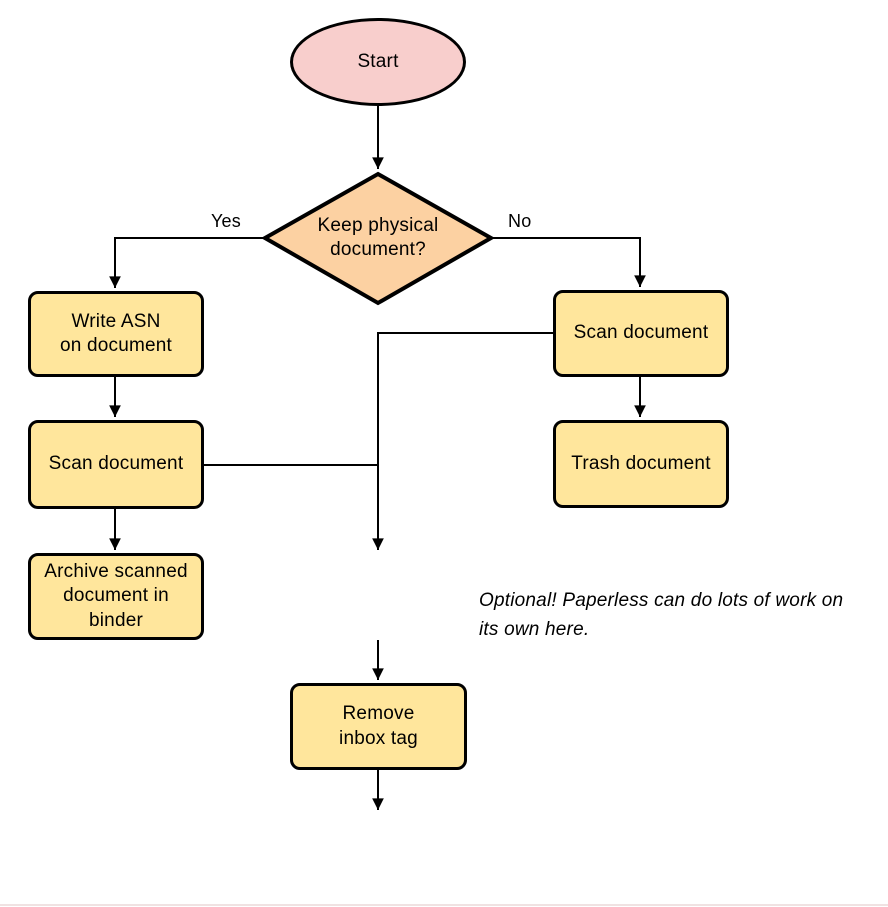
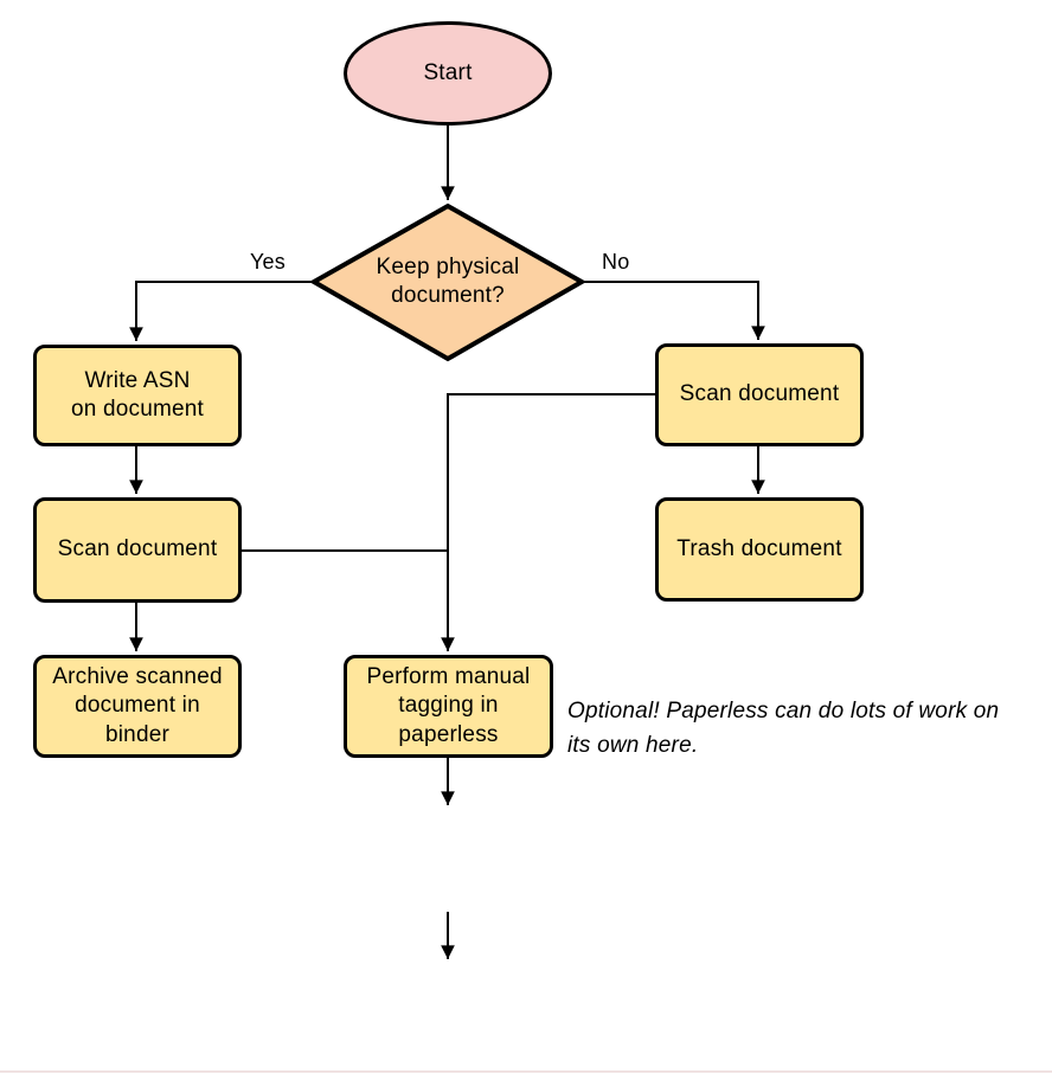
  Start
  Keep physical
  document?
  Yes
  No
  Write ASN
  on document
  Scan document
  Scan document
  Trash document
  Archive scanned
  document in
  binder
+ Perform manual
+ tagging in
+ paperless
  Optional! Paperless can do lots of work on
  its own here.
- Remove
- inbox tag
